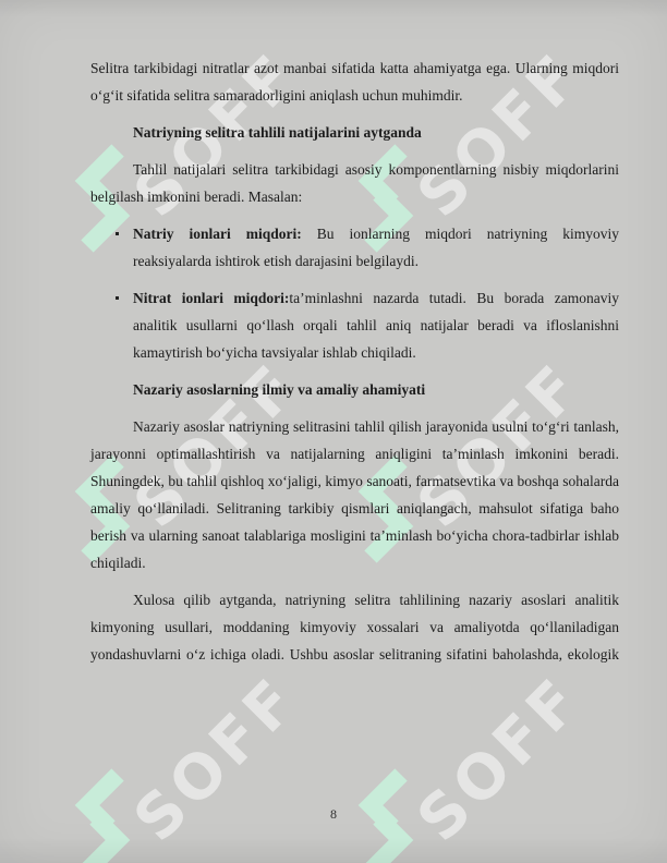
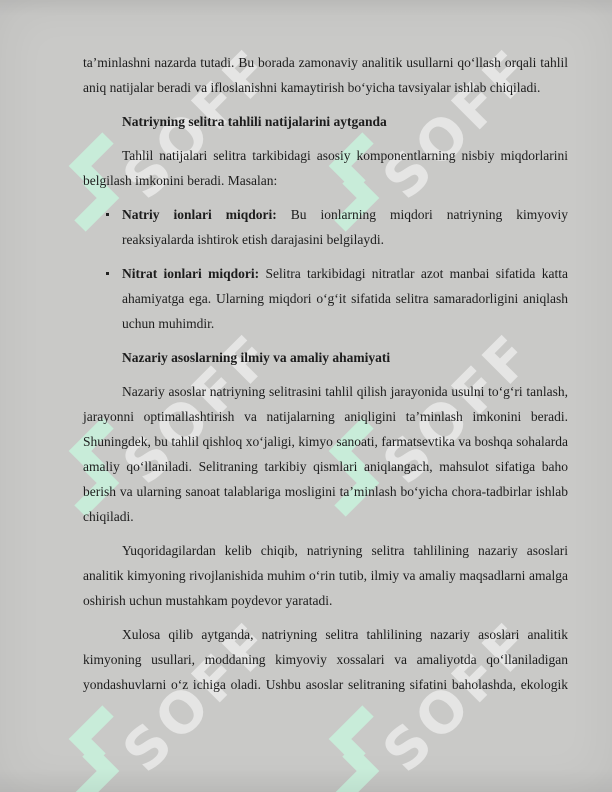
- Selitra tarkibidagi nitratlar azot manbai sifatida katta ahamiyatga ega. Ularning miqdori oʻgʻit sifatida selitra samaradorligini aniqlash uchun muhimdir.
+ ta’minlashni nazarda tutadi. Bu borada zamonaviy analitik usullarni qoʻllash orqali tahlil aniq natijalar beradi va ifloslanishni kamaytirish boʻyicha tavsiyalar ishlab chiqiladi.
  Natriyning selitra tahlili natijalarini aytganda
  Tahlil natijalari selitra tarkibidagi asosiy komponentlarning nisbiy miqdorlarini belgilash imkonini beradi. Masalan:
  Natriy ionlari miqdori: Bu ionlarning miqdori natriyning kimyoviy reaksiyalarda ishtirok etish darajasini belgilaydi.
- Nitrat ionlari miqdori:ta’minlashni nazarda tutadi. Bu borada zamonaviy analitik usullarni qoʻllash orqali tahlil aniq natijalar beradi va ifloslanishni kamaytirish boʻyicha tavsiyalar ishlab chiqiladi.
+ Nitrat ionlari miqdori: Selitra tarkibidagi nitratlar azot manbai sifatida katta ahamiyatga ega. Ularning miqdori oʻgʻit sifatida selitra samaradorligini aniqlash uchun muhimdir.
  Nazariy asoslarning ilmiy va amaliy ahamiyati
  Nazariy asoslar natriyning selitrasini tahlil qilish jarayonida usulni toʻgʻri tanlash, jarayonni optimallashtirish va natijalarning aniqligini ta’minlash imkonini beradi. Shuningdek, bu tahlil qishloq xoʻjaligi, kimyo sanoati, farmatsevtika va boshqa sohalarda amaliy qoʻllaniladi. Selitraning tarkibiy qismlari aniqlangach, mahsulot sifatiga baho berish va ularning sanoat talablariga mosligini ta’minlash boʻyicha chora-tadbirlar ishlab chiqiladi.
+ Yuqoridagilardan kelib chiqib, natriyning selitra tahlilining nazariy asoslari analitik kimyoning rivojlanishida muhim oʻrin tutib, ilmiy va amaliy maqsadlarni amalga oshirish uchun mustahkam poydevor yaratadi.
  Xulosa qilib aytganda, natriyning selitra tahlilining nazariy asoslari analitik kimyoning usullari, moddaning kimyoviy xossalari va amaliyotda qoʻllaniladigan yondashuvlarni oʻz ichiga oladi. Ushbu asoslar selitraning sifatini baholashda, ekologik
- 8
